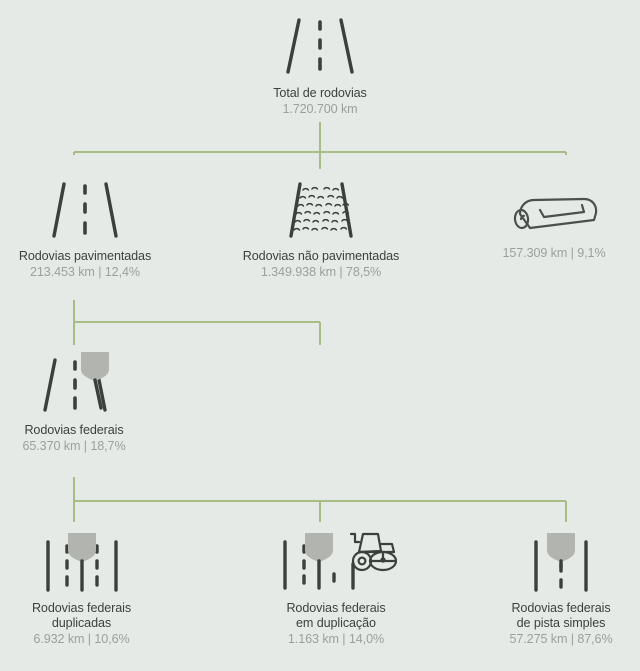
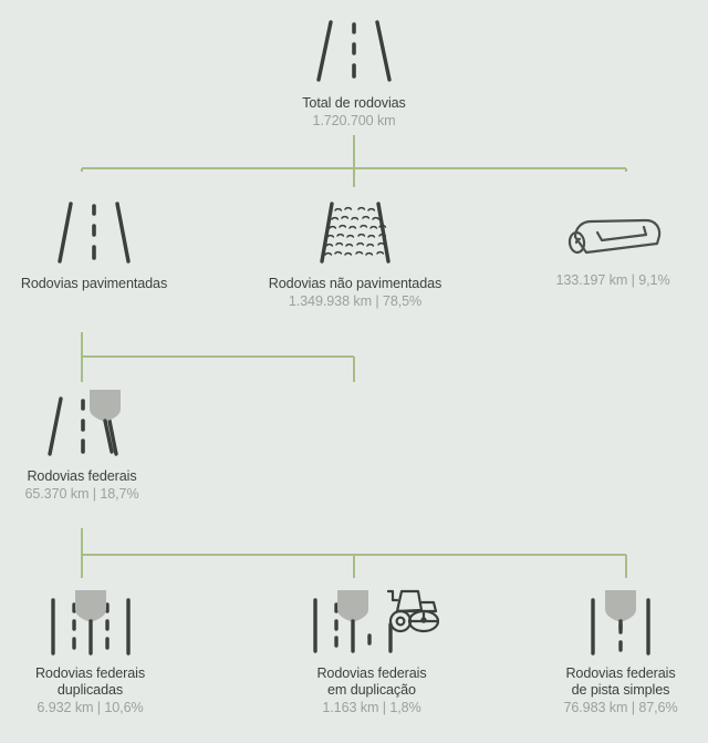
  Total de rodovias
  1.720.700 km
  Rodovias pavimentadas
- 213.453 km | 12,4%
  Rodovias não pavimentadas
  1.349.938 km | 78,5%
- 157.309 km | 9,1%
+ 133.197 km | 9,1%
  Rodovias federais
  65.370 km | 18,7%
  Rodovias federais
  duplicadas
  6.932 km | 10,6%
  Rodovias federais
  em duplicação
- 1.163 km | 14,0%
+ 1.163 km | 1,8%
  Rodovias federais
  de pista simples
- 57.275 km | 87,6%
+ 76.983 km | 87,6%
